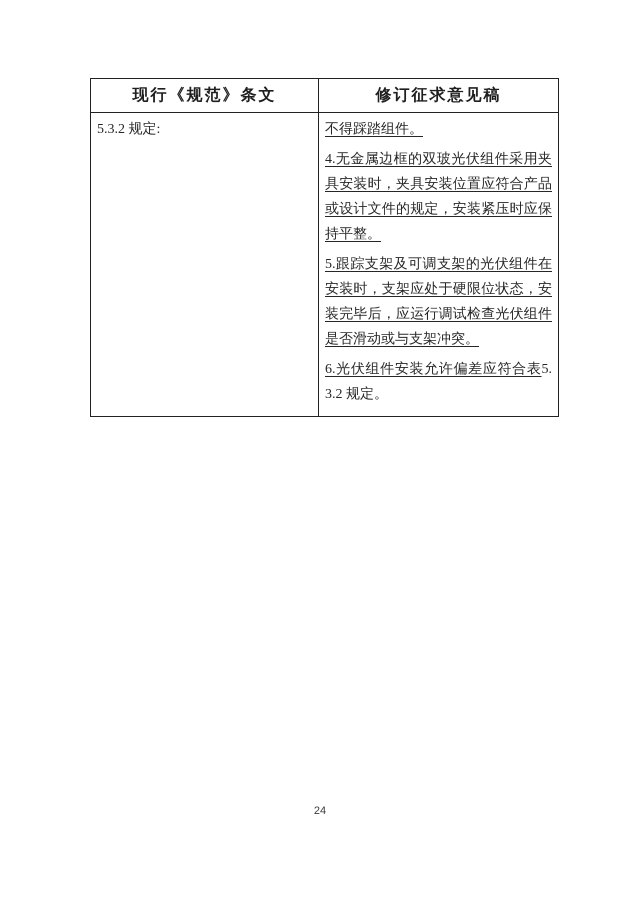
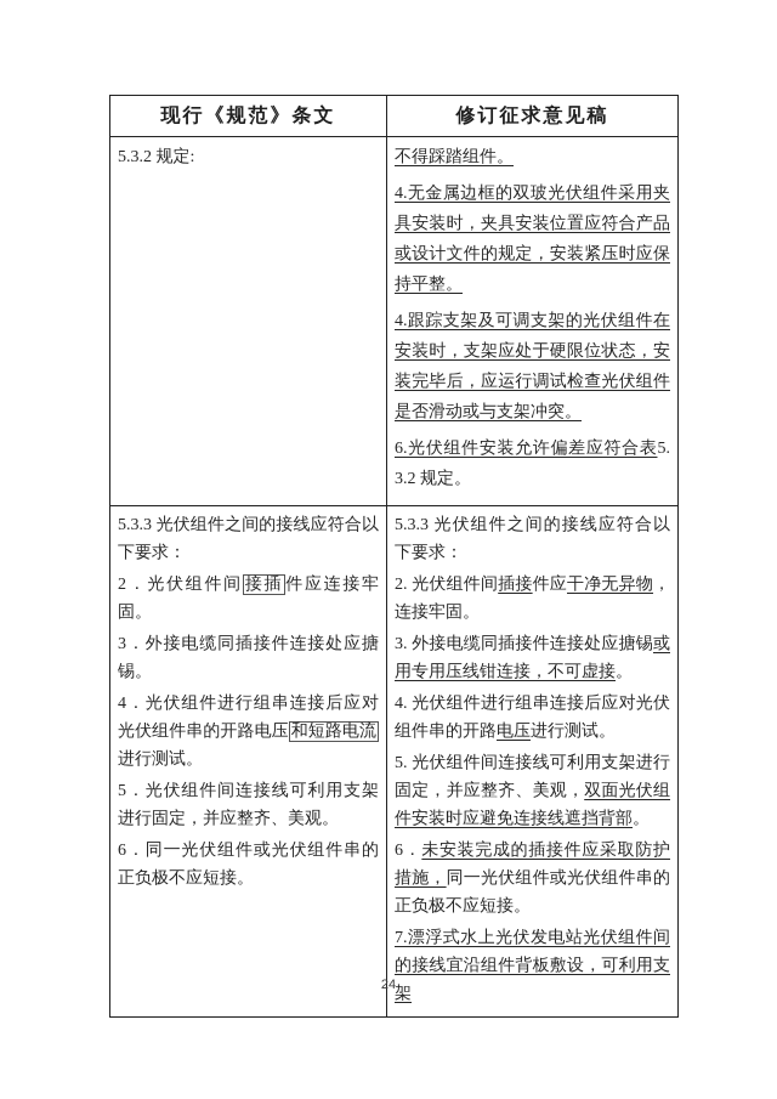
  现行《规范》条文	修订征求意见稿
- 5.3.2 规定:	不得踩踏组件。4.无金属边框的双玻光伏组件采用夹具安装时，夹具安装位置应符合产品或设计文件的规定，安装紧压时应保持平整。5.跟踪支架及可调支架的光伏组件在安装时，支架应处于硬限位状态，安装完毕后，应运行调试检查光伏组件是否滑动或与支架冲突。6.光伏组件安装允许偏差应符合表5.3.2 规定。
+ 5.3.2 规定:	不得踩踏组件。4.无金属边框的双玻光伏组件采用夹具安装时，夹具安装位置应符合产品或设计文件的规定，安装紧压时应保持平整。4.跟踪支架及可调支架的光伏组件在安装时，支架应处于硬限位状态，安装完毕后，应运行调试检查光伏组件是否滑动或与支架冲突。6.光伏组件安装允许偏差应符合表5.3.2 规定。
+ 5.3.3 光伏组件之间的接线应符合以下要求：2．光伏组件间 接插 件应连接牢固。3．外接电缆同插接件连接处应搪锡。4．光伏组件进行组串连接后应对光伏组件串的开路电压 和短路电流进行测试。5．光伏组件间连接线可利用支架进行固定，并应整齐、美观。6．同一光伏组件或光伏组件串的正负极不应短接。	5.3.3 光伏组件之间的接线应符合以下要求：2. 光伏组件间插接件应干净无异物，连接牢固。3. 外接电缆同插接件连接处应搪锡或用专用压线钳连接，不可虚接。4. 光伏组件进行组串连接后应对光伏组件串的开路电压进行测试。5. 光伏组件间连接线可利用支架进行固定，并应整齐、美观，双面光伏组件安装时应避免连接线遮挡背部。6．未安装完成的插接件应采取防护措施，同一光伏组件或光伏组件串的正负极不应短接。7.漂浮式水上光伏发电站光伏组件间的接线宜沿组件背板敷设，可利用支架
  24
